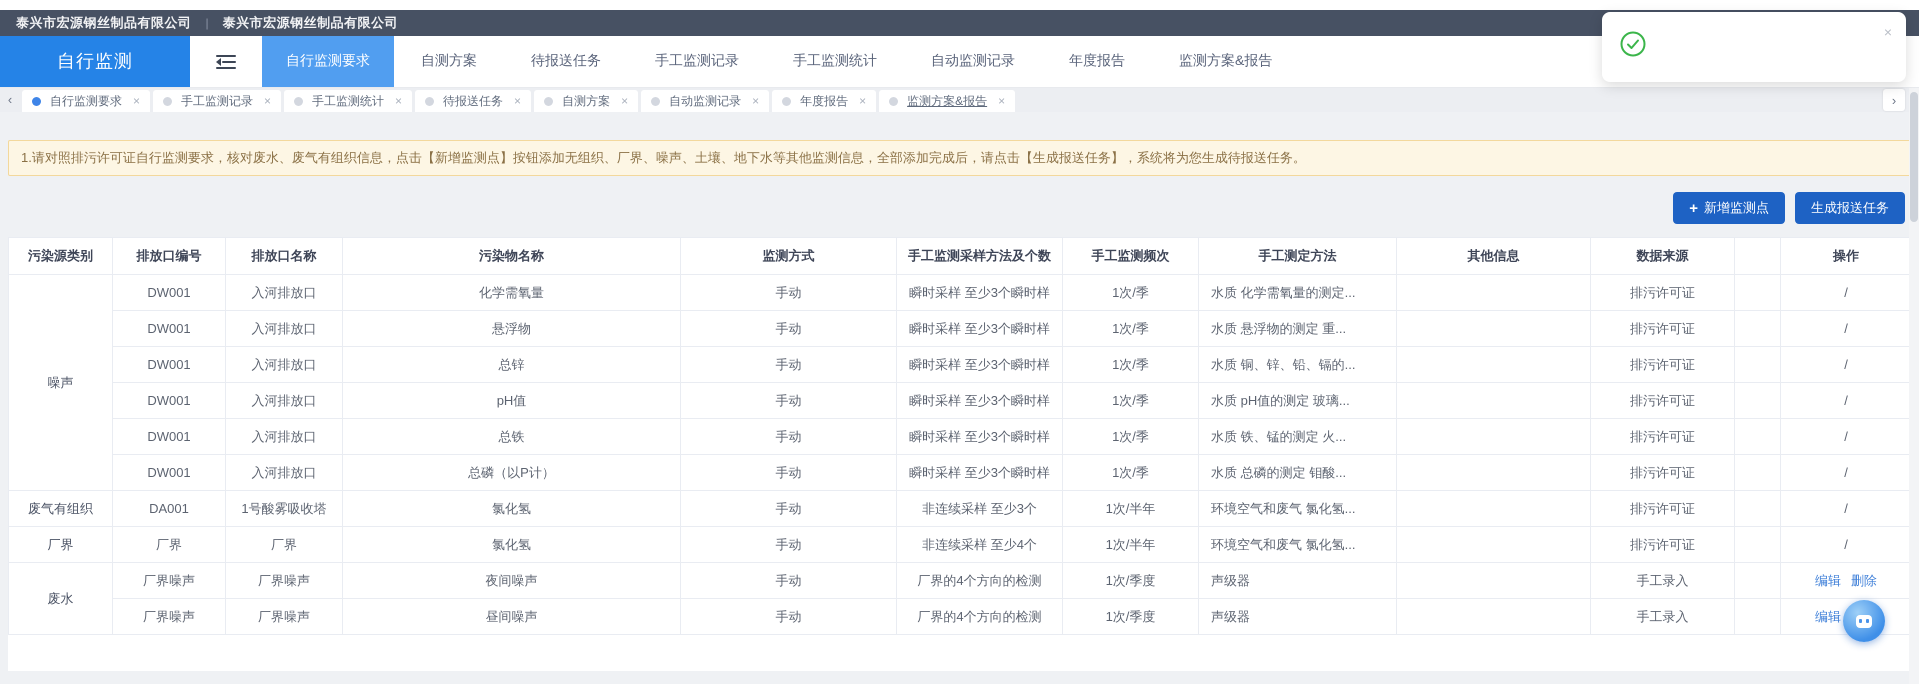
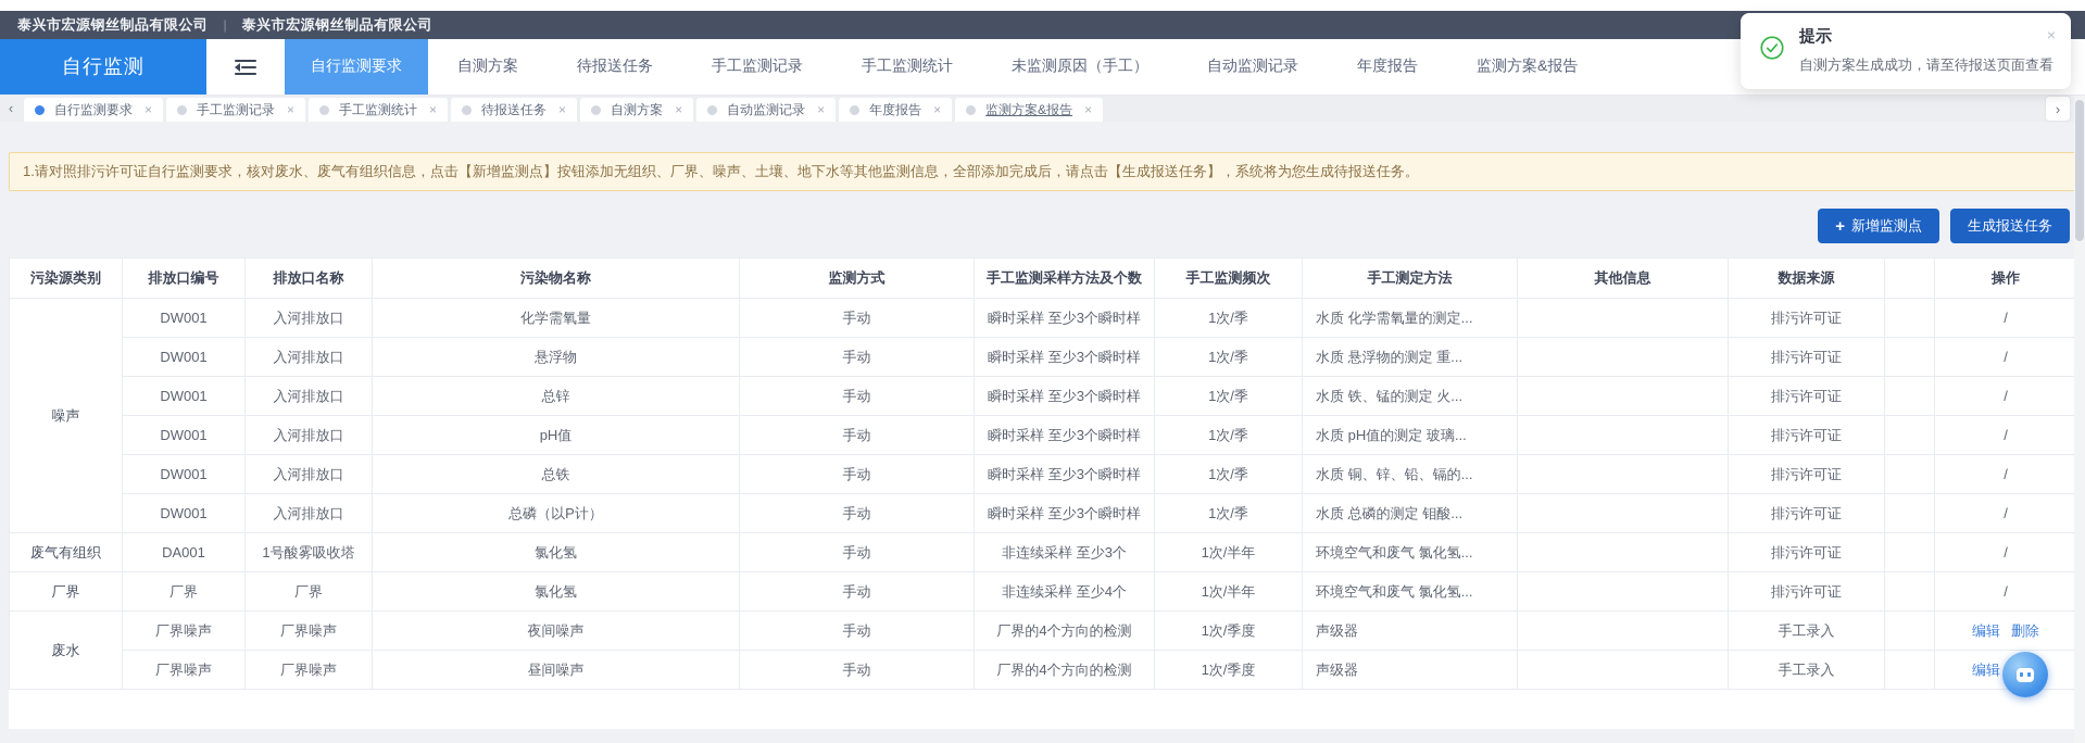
  泰兴市宏源钢丝制品有限公司
  |
  泰兴市宏源钢丝制品有限公司
  自行监测
  自行监测要求
  自测方案
  待报送任务
  手工监测记录
  手工监测统计
+ 未监测原因（手工）
  自动监测记录
  年度报告
  监测方案&报告
  ‹
  自行监测要求
  ×
  手工监测记录
  ×
  手工监测统计
  ×
  待报送任务
  ×
  自测方案
  ×
  自动监测记录
  ×
  年度报告
  ×
  监测方案&报告
  ×
  ›
  1.请对照排污许可证自行监测要求，核对废水、废气有组织信息，点击【新增监测点】按钮添加无组织、厂界、噪声、土壤、地下水等其他监测信息，全部添加完成后，请点击【生成报送任务】，系统将为您生成待报送任务。
  +
  新增监测点
  生成报送任务
  污染源类别	排放口编号	排放口名称	污染物名称	监测方式	手工监测采样方法及个数	手工监测频次	手工测定方法	其他信息	数据来源		操作
  噪声	DW001	入河排放口	化学需氧量	手动	瞬时采样 至少3个瞬时样	1次/季	水质 化学需氧量的测定...		排污许可证		/
  DW001	入河排放口	悬浮物	手动	瞬时采样 至少3个瞬时样	1次/季	水质 悬浮物的测定 重...		排污许可证		/
- DW001	入河排放口	总锌	手动	瞬时采样 至少3个瞬时样	1次/季	水质 铜、锌、铅、镉的...		排污许可证		/
+ DW001	入河排放口	总锌	手动	瞬时采样 至少3个瞬时样	1次/季	水质 铁、锰的测定 火...		排污许可证		/
  DW001	入河排放口	pH值	手动	瞬时采样 至少3个瞬时样	1次/季	水质 pH值的测定 玻璃...		排污许可证		/
- DW001	入河排放口	总铁	手动	瞬时采样 至少3个瞬时样	1次/季	水质 铁、锰的测定 火...		排污许可证		/
+ DW001	入河排放口	总铁	手动	瞬时采样 至少3个瞬时样	1次/季	水质 铜、锌、铅、镉的...		排污许可证		/
  DW001	入河排放口	总磷（以P计）	手动	瞬时采样 至少3个瞬时样	1次/季	水质 总磷的测定 钼酸...		排污许可证		/
  废气有组织	DA001	1号酸雾吸收塔	氯化氢	手动	非连续采样 至少3个	1次/半年	环境空气和废气 氯化氢...		排污许可证		/
  厂界	厂界	厂界	氯化氢	手动	非连续采样 至少4个	1次/半年	环境空气和废气 氯化氢...		排污许可证		/
  废水	厂界噪声	厂界噪声	夜间噪声	手动	厂界的4个方向的检测	1次/季度	声级器		手工录入		编辑 删除
  厂界噪声	厂界噪声	昼间噪声	手动	厂界的4个方向的检测	1次/季度	声级器		手工录入		编辑
+ 提示
+ 自测方案生成成功，请至待报送页面查看
  ×
